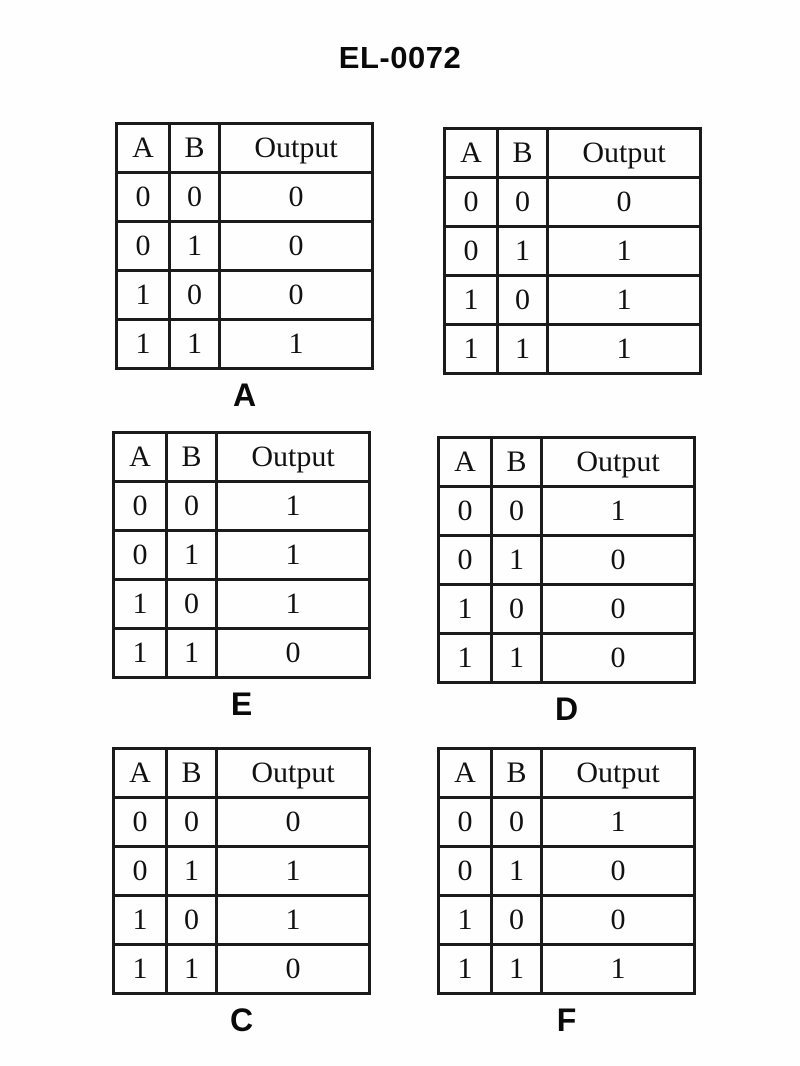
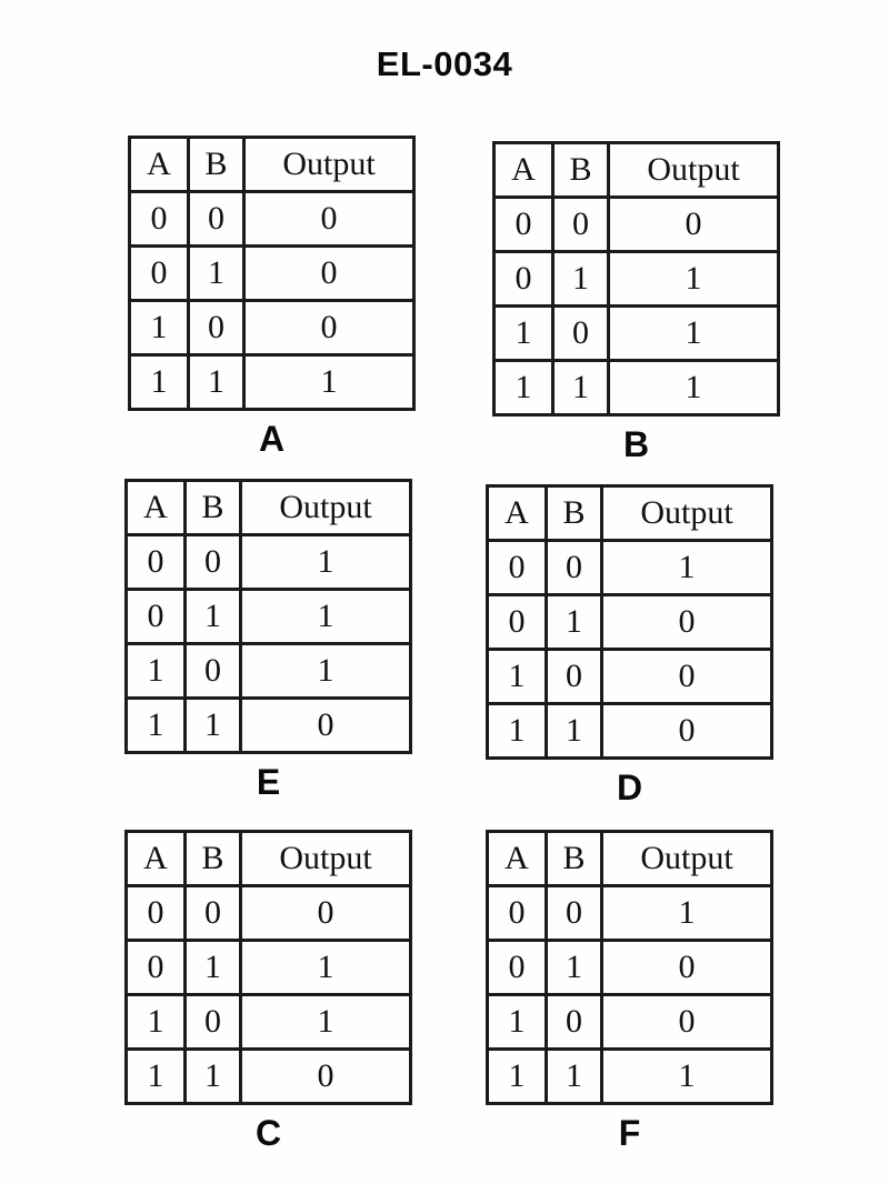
- EL-0072
+ EL-0034
  A	B	Output
  0	0	0
  0	1	0
  1	0	0
  1	1	1
  A
  A	B	Output
  0	0	0
  0	1	1
  1	0	1
  1	1	1
+ B
  A	B	Output
  0	0	1
  0	1	1
  1	0	1
  1	1	0
  E
  A	B	Output
  0	0	1
  0	1	0
  1	0	0
  1	1	0
  D
  A	B	Output
  0	0	0
  0	1	1
  1	0	1
  1	1	0
  C
  A	B	Output
  0	0	1
  0	1	0
  1	0	0
  1	1	1
  F
